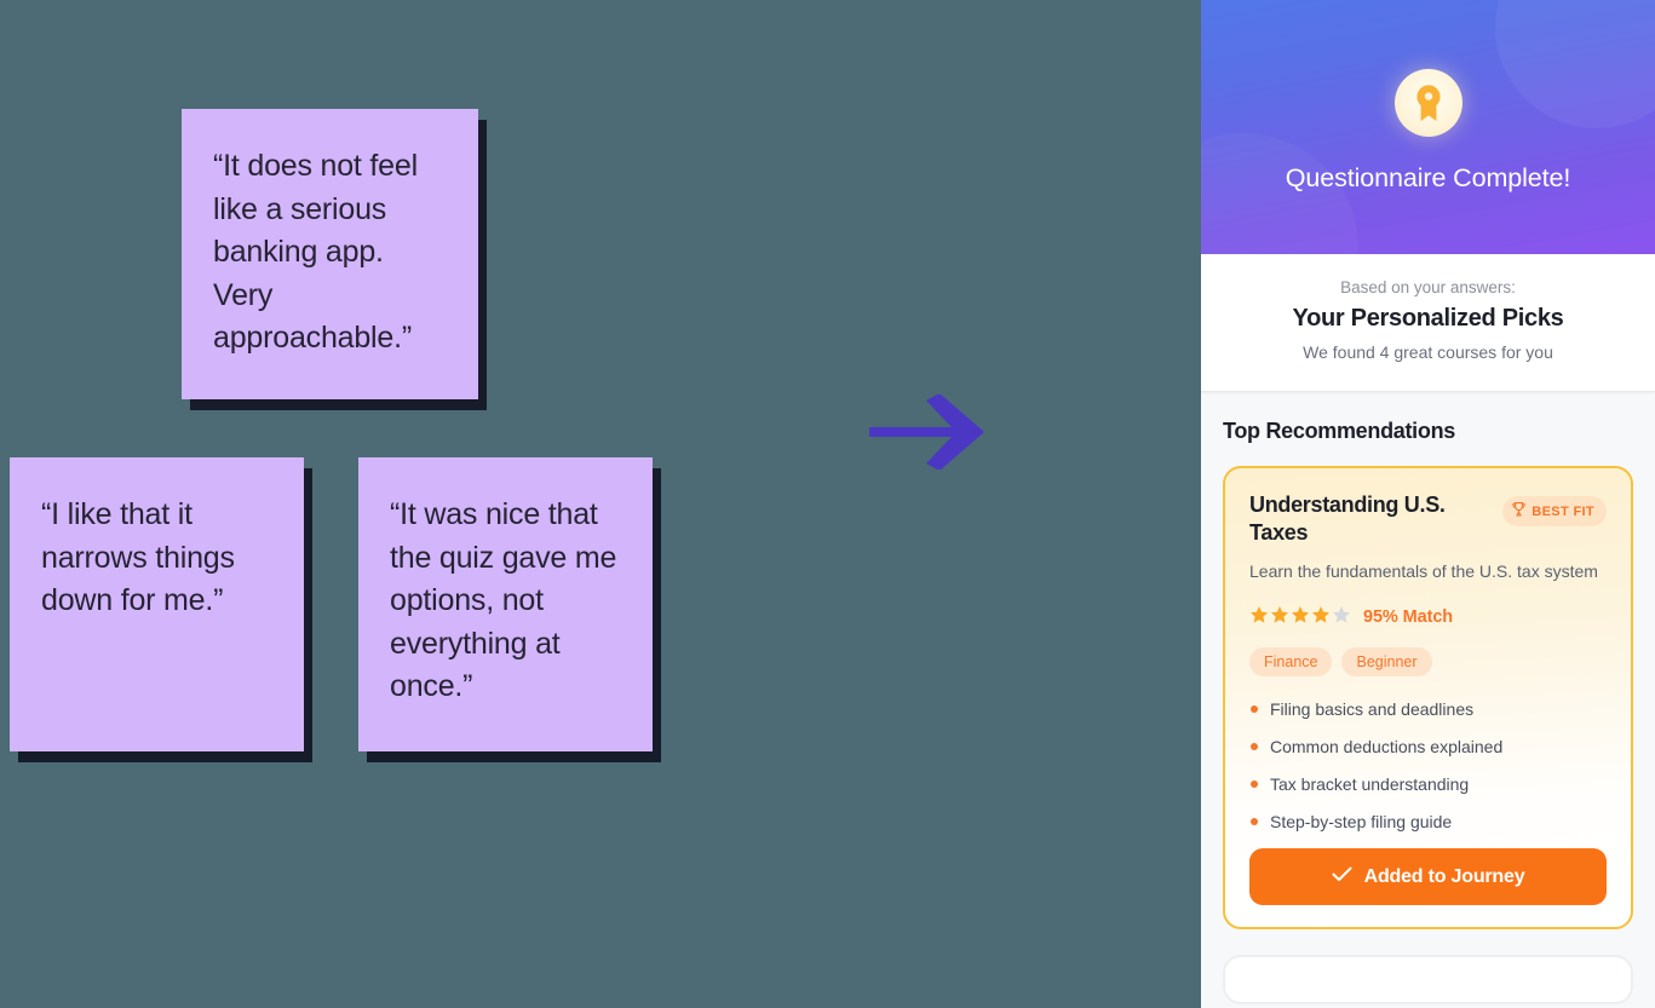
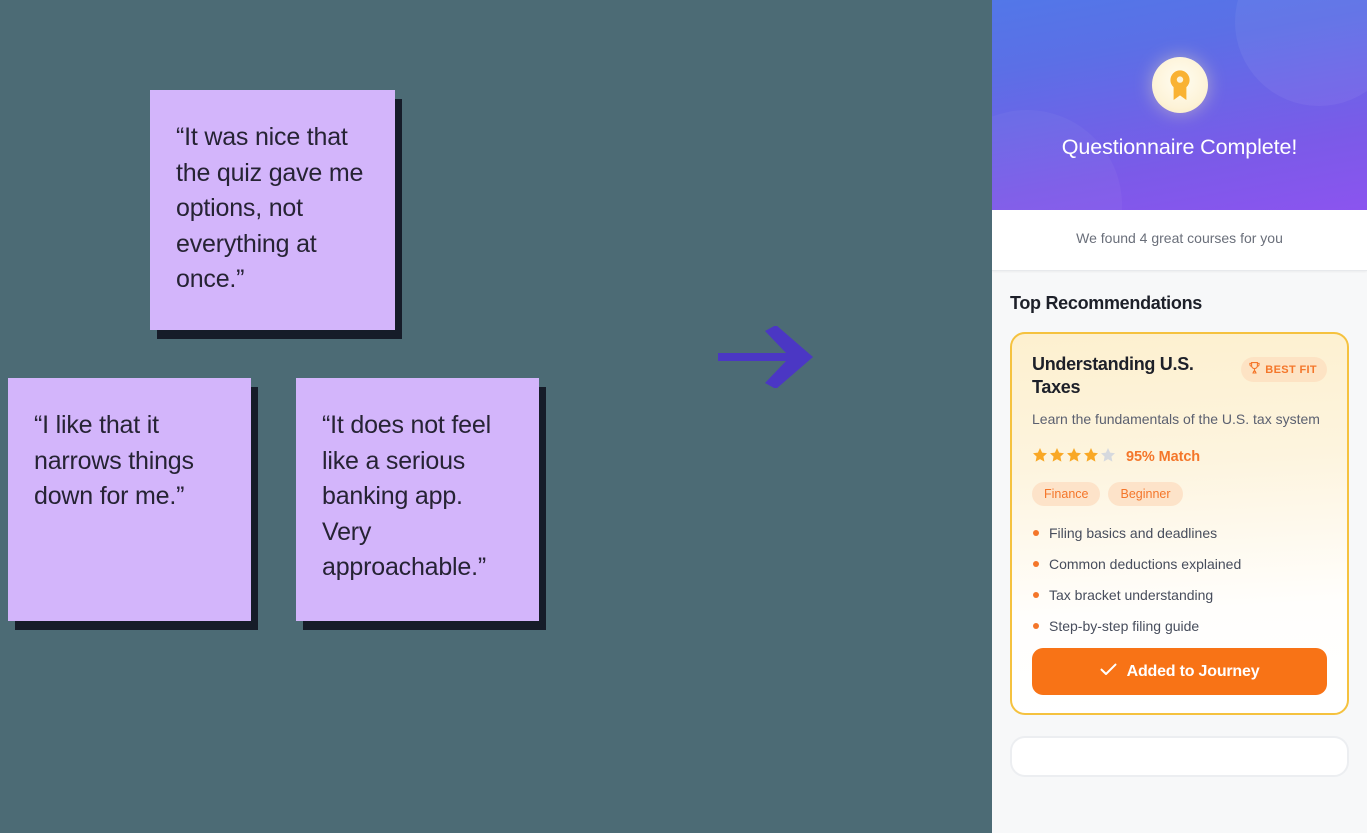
- “It does not feel like a serious banking app. Very approachable.”
+ “It was nice that the quiz gave me options, not everything at once.”
  “I like that it narrows things down for me.”
- “It was nice that the quiz gave me options, not everything at once.”
+ “It does not feel like a serious banking app. Very approachable.”
  Questionnaire Complete!
- Based on your answers:
- Your Personalized Picks
  We found 4 great courses for you
  Top Recommendations
  Understanding U.S. Taxes
  BEST FIT
  Learn the fundamentals of the U.S. tax system
  95% Match
  Finance
  Beginner
  Filing basics and deadlines
  Common deductions explained
  Tax bracket understanding
  Step-by-step filing guide
  Added to Journey
